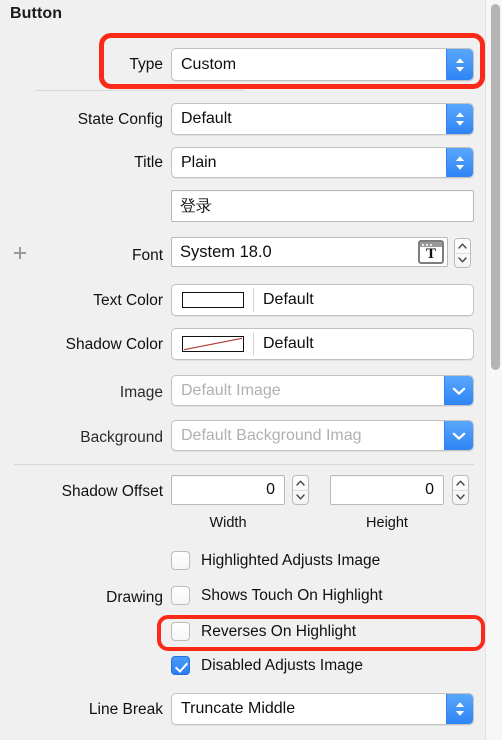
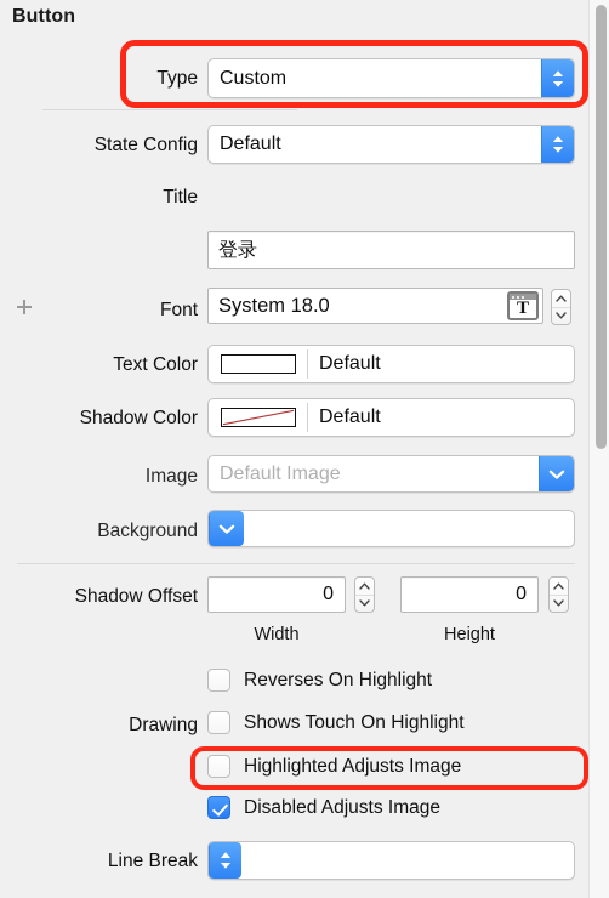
  Button
  Type
  Custom
  State Config
  Default
  Title
- Plain
  登录
  Font
  System 18.0
  T
  Text Color
  Default
  Shadow Color
  Default
  Image
  Default Image
  Background
- Default Background Imag
  Shadow Offset
  0
  0
  Width
  Height
  Drawing
- Highlighted Adjusts Image
+ Reverses On Highlight
  Shows Touch On Highlight
- Reverses On Highlight
+ Highlighted Adjusts Image
  Disabled Adjusts Image
  Line Break
- Truncate Middle
